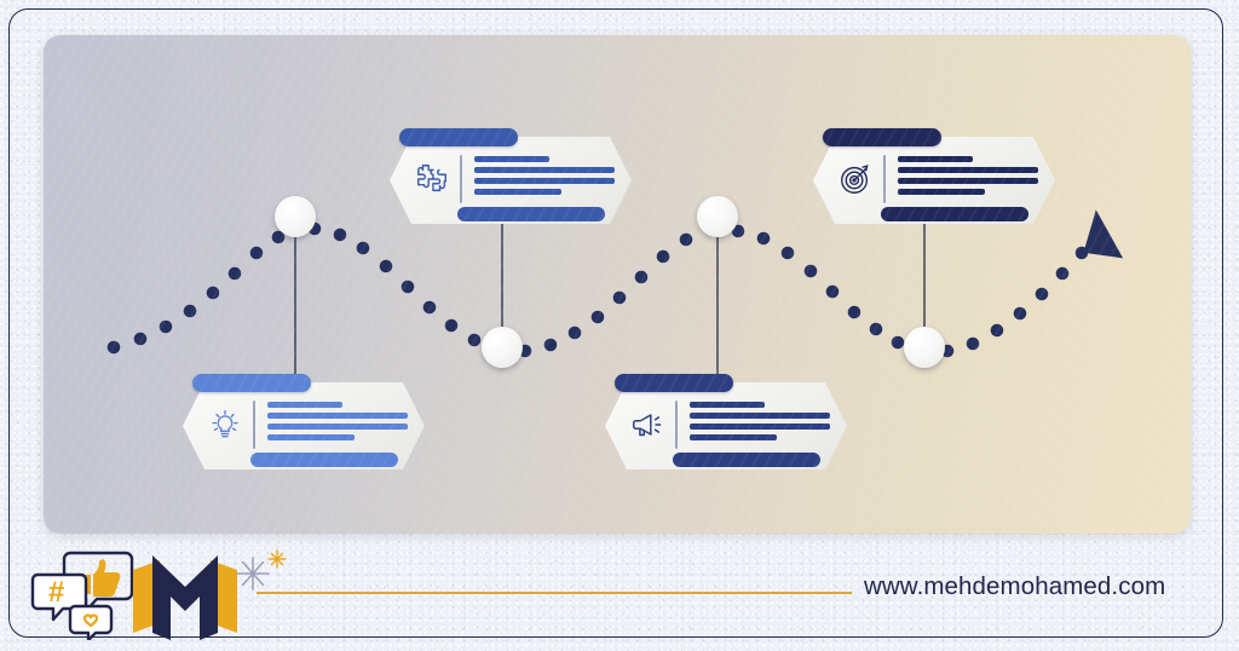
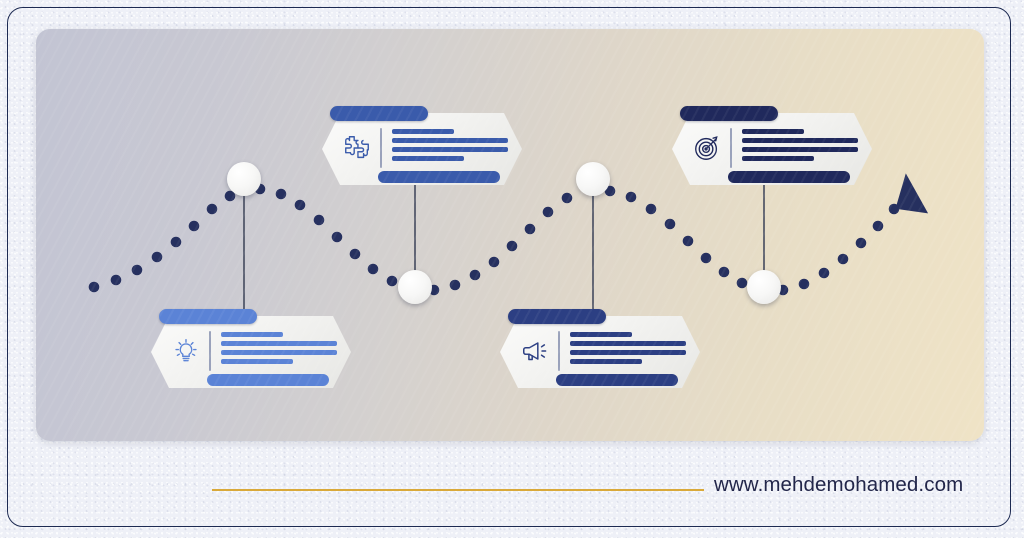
- #
  www.mehdemohamed.com
